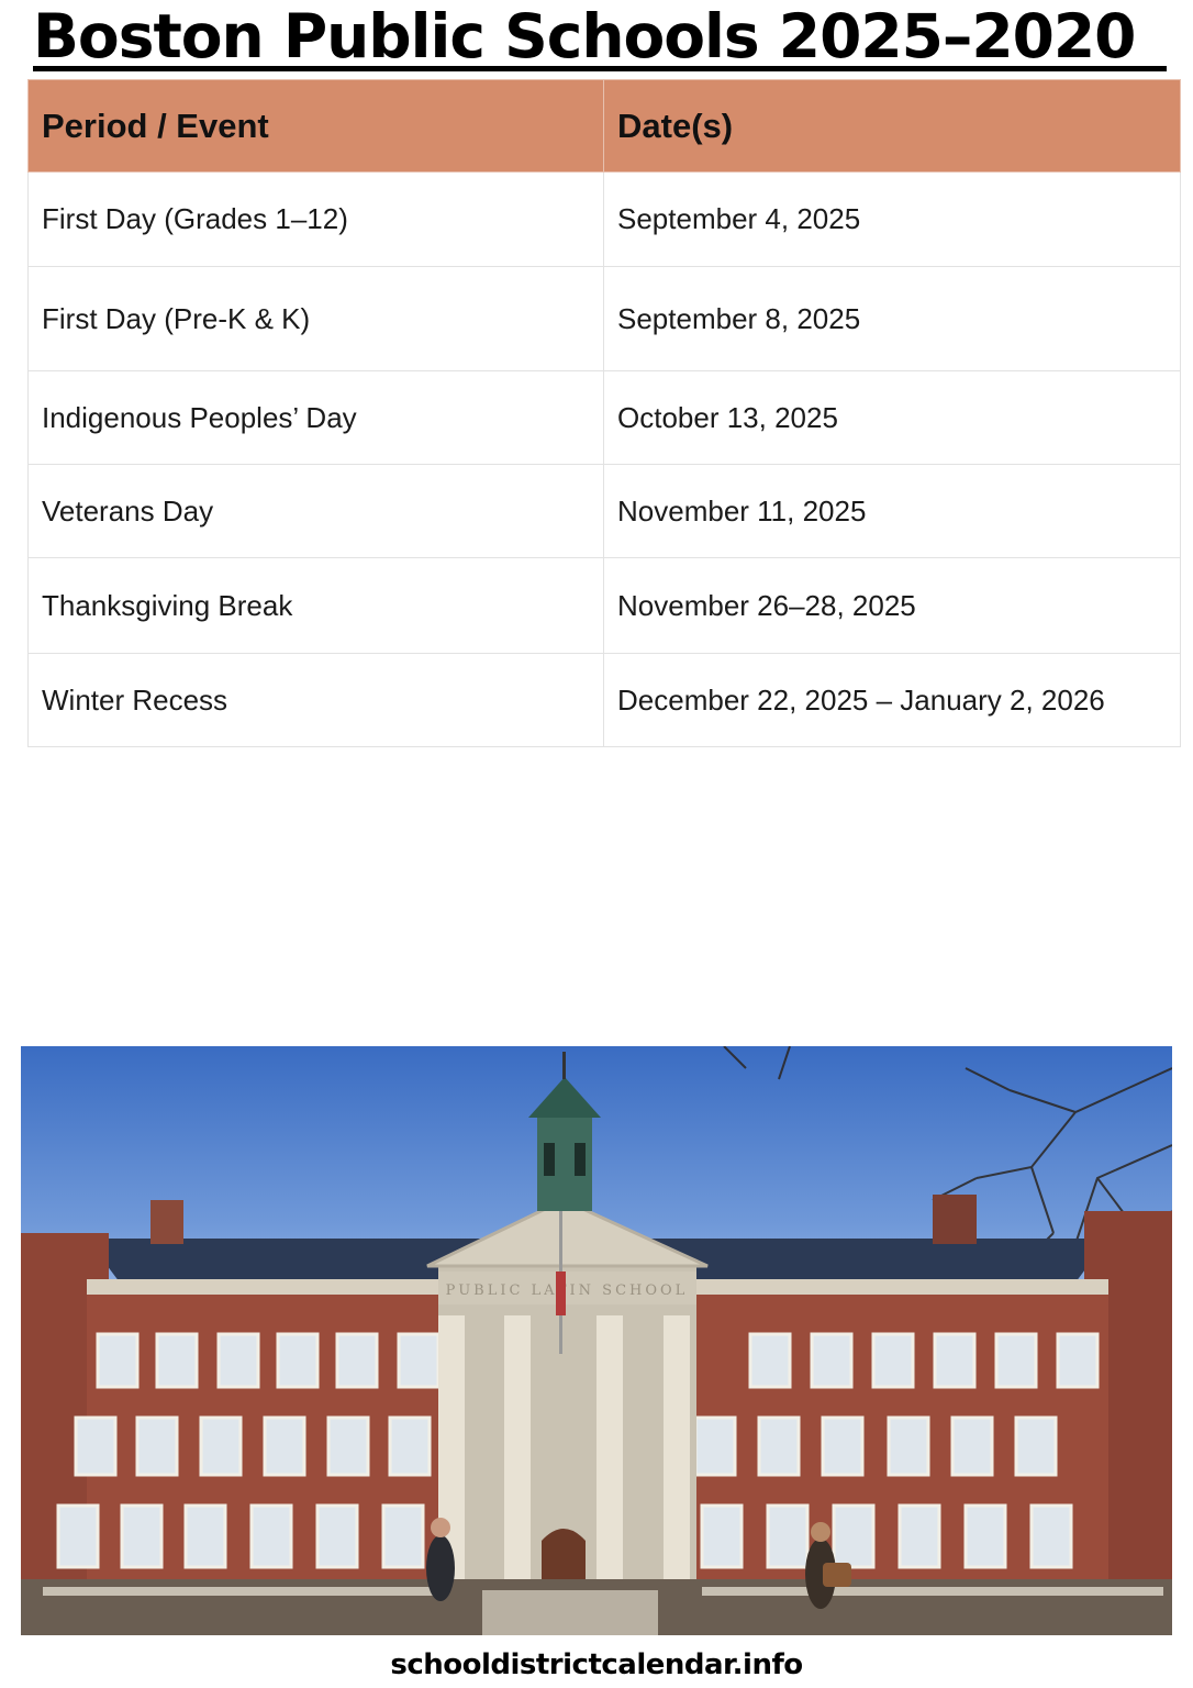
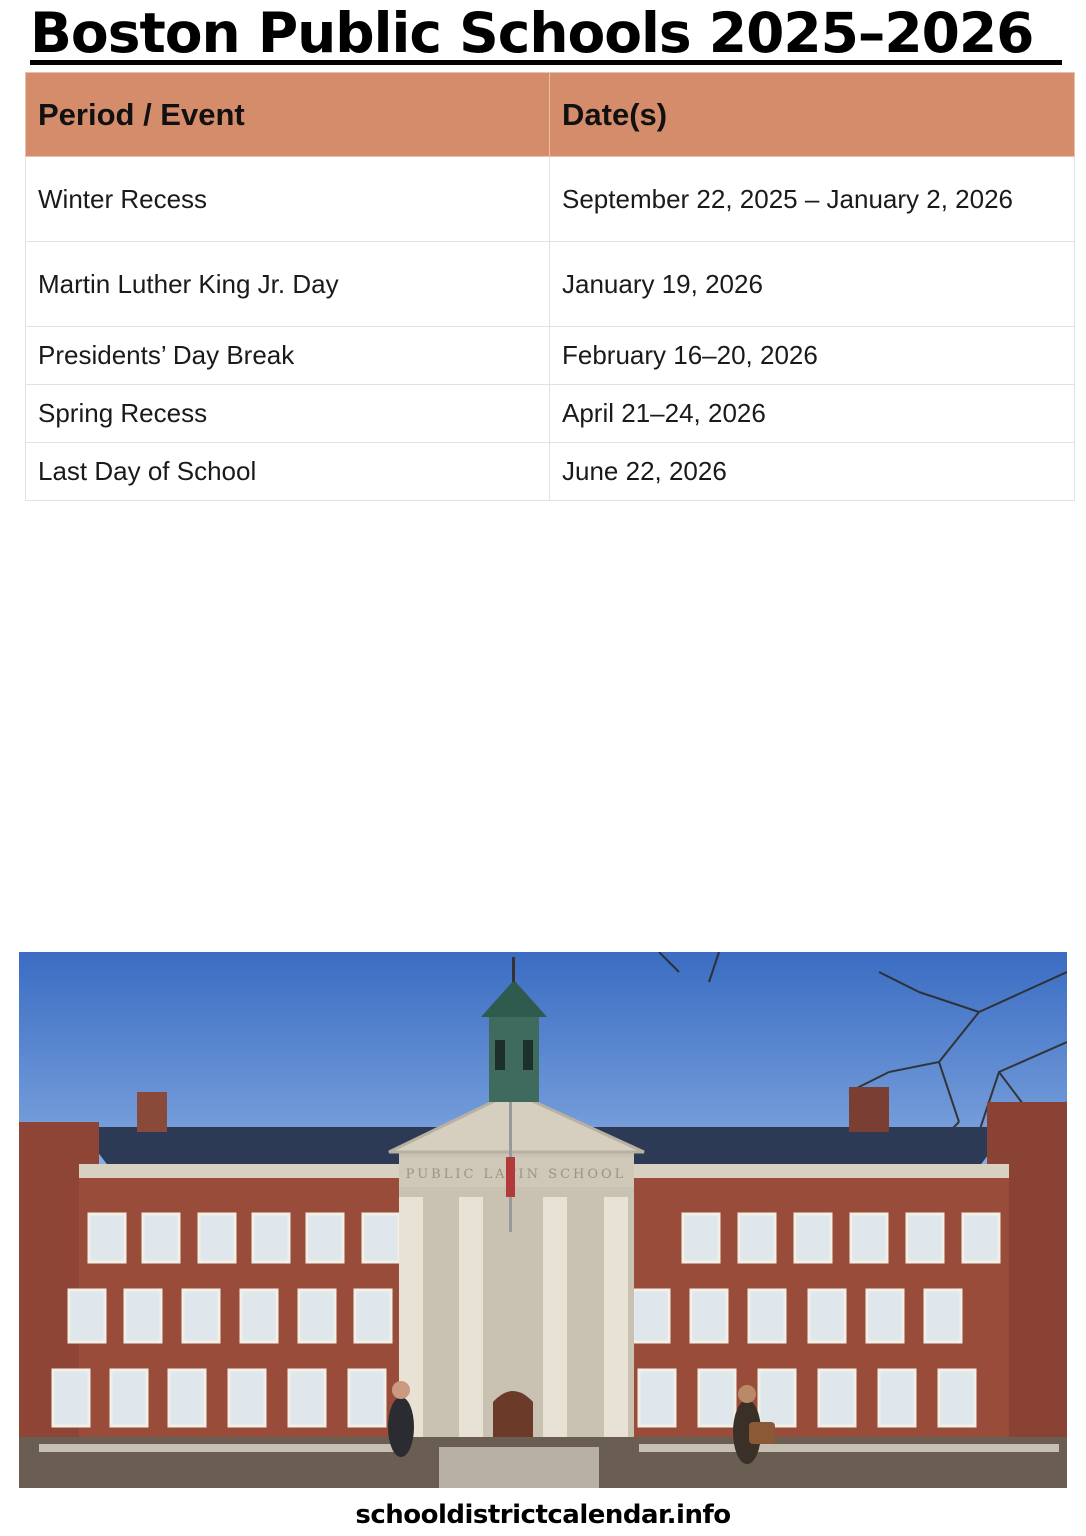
- Boston Public Schools 2025–2020
+ Boston Public Schools 2025–2026
  Period / Event	Date(s)
- First Day (Grades 1–12)	September 4, 2025
- First Day (Pre-K & K)	September 8, 2025
- Indigenous Peoples’ Day	October 13, 2025
- Veterans Day	November 11, 2025
- Thanksgiving Break	November 26–28, 2025
- Winter Recess	December 22, 2025 – January 2, 2026
+ Winter Recess	September 22, 2025 – January 2, 2026
+ Martin Luther King Jr. Day	January 19, 2026
+ Presidents’ Day Break	February 16–20, 2026
+ Spring Recess	April 21–24, 2026
+ Last Day of School	June 22, 2026
  PUBLIC LAIN SCHOOL
  schooldistrictcalendar.info
